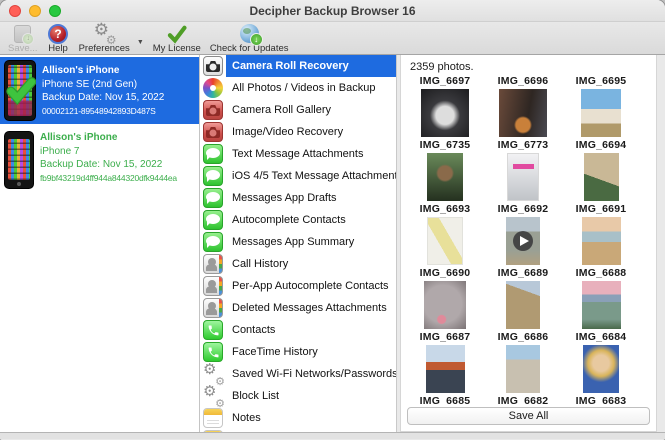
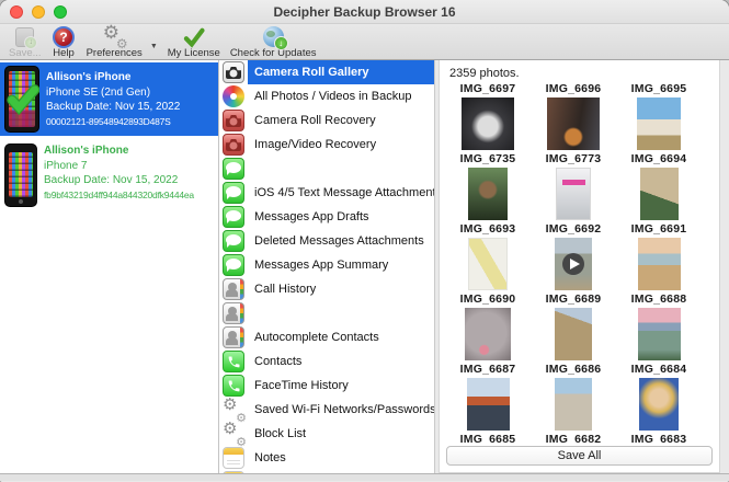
  Decipher Backup Browser 16
  Save...
  ?
  Help
  Preferences
  My License
  Check for Updates
  Allison's iPhone
  iPhone SE (2nd Gen)
  Backup Date: Nov 15, 2022
  00002121-89548942893D487S
  Allison's iPhone
  iPhone 7
  Backup Date: Nov 15, 2022
  fb9bf43219d4ff944a844320dfk9444ea
- Camera Roll Recovery
+ Camera Roll Gallery
  All Photos / Videos in Backup
- Camera Roll Gallery
+ Camera Roll Recovery
  Image/Video Recovery
- Text Message Attachments
  iOS 4/5 Text Message Attachment
  Messages App Drafts
- Autocomplete Contacts
+ Deleted Messages Attachments
  Messages App Summary
  Call History
- Per-App Autocomplete Contacts
- Deleted Messages Attachments
+ Autocomplete Contacts
  Contacts
  FaceTime History
  Saved Wi-Fi Networks/Passwords
  Block List
  Notes
  2359 photos.
  IMG_6697
  IMG_6696
  IMG_6695
  IMG_6735
  IMG_6773
  IMG_6694
  IMG_6693
  IMG_6692
  IMG_6691
  IMG_6690
  IMG_6689
  IMG_6688
  IMG_6687
  IMG_6686
  IMG_6684
  IMG_6685
  IMG_6682
  IMG_6683
  Save All
